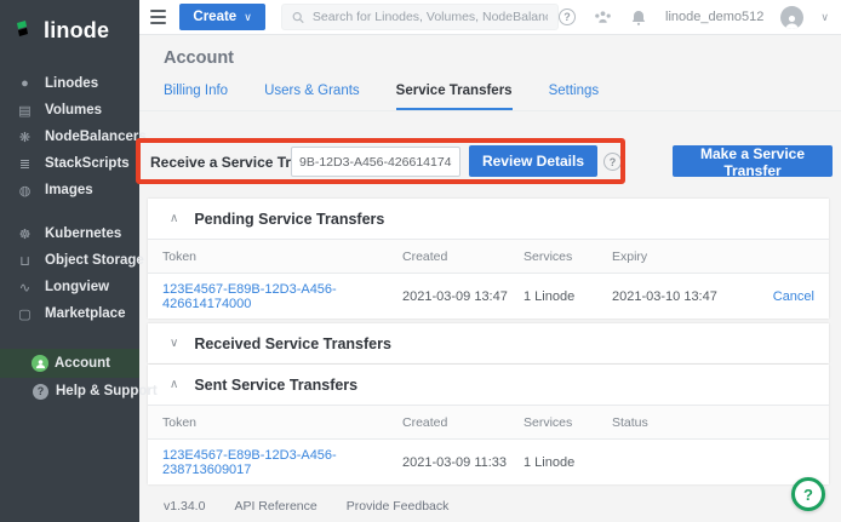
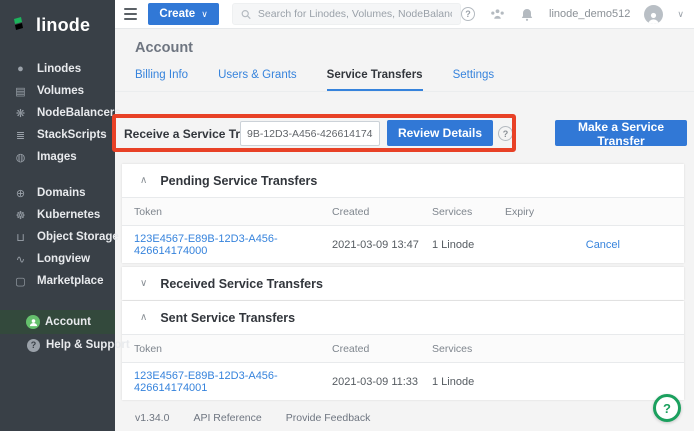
  linode
  ●
  Linodes
  ▤
  Volumes
  ❋
  NodeBalancers
  ≣
  StackScripts
  ◍
  Images
+ ⊕
+ Domains
  ☸
  Kubernetes
  ⊔
  Object Storage
  ∿
  Longview
  ▢
  Marketplace
  Account
  ?
  Help & Support
  Create
  ∨
  ?
  linode_demo512
  ∨
  Account
  Billing Info
  Users & Grants
  Service Transfers
  Settings
  Receive a Service Tr
  9B-12D3-A456-426614174
  Review Details
  ?
  Make a Service Transfer
  ∧
  Pending Service Transfers
  Token
  Created
  Services
  Expiry
  123E4567-E89B-12D3-A456-426614174000
  2021-03-09 13:47
  1 Linode
- 2021-03-10 13:47
  Cancel
  ∨
  Received Service Transfers
  ∧
  Sent Service Transfers
  Token
  Created
  Services
- Status
- 123E4567-E89B-12D3-A456-238713609017
+ 123E4567-E89B-12D3-A456-426614174001
  2021-03-09 11:33
  1 Linode
  v1.34.0
  API Reference
  Provide Feedback
  ?
